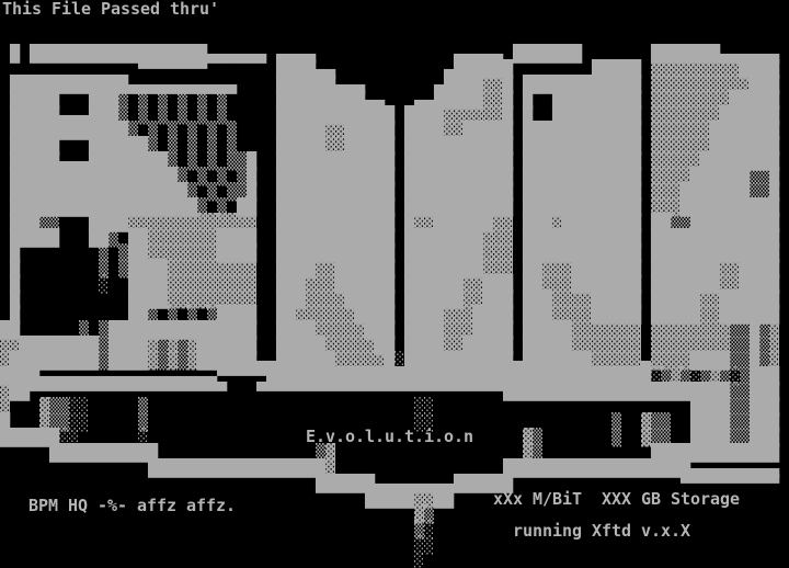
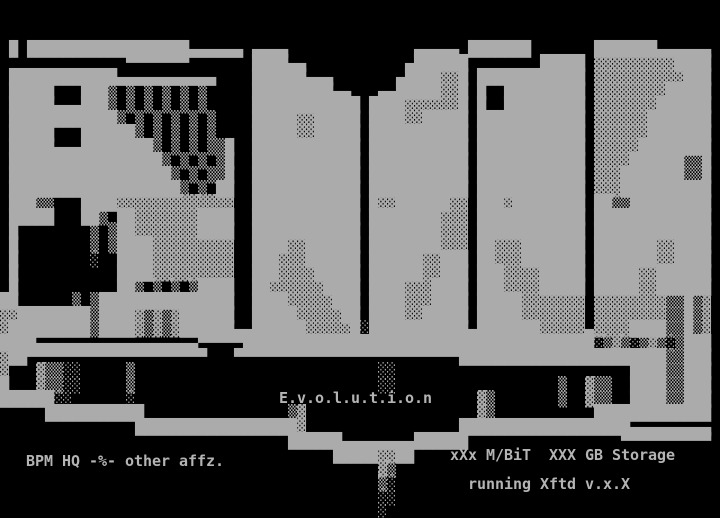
  █ ██████████████████▄▄▄▄▄▄ ▄▄▄▄ ▄▄▄▄▄ ███████ ███████▄▄▄▄▄▄
  ▀▀▀▀▀▀▀ ████▄▄ ▄██████ █████ ▓▓▓▓▓▓▓▓▓████
  ████████████▄▄▄▄▄▄▄▄▄▄▄ ██████▄▄▄ ▄████▓▓█ ████████████ ▓▓▓▓▓▓▓▓▓▓███
  █████ ███▒ ▒ ▒ ▒ ▒ ▒ █████████▄▄ ▄▄█████▓▓█ █ █████████ ▓▓▓▓▓▓▓▓█████
  █████▄▄▄███▒ ▒ ▒ ▒ ▒ ▒ ████████████ ████▓▓▓▓▓▓█ █ █████████ ▓▓▓▓▓▓▓██████
  ████████████▒ ▒ ▒ ▒ ▒ ▒ █████▓▓█████ ████▓▓█████ ████████████ ▓▓▓▓▓▓███████
  █████ ██████▒ ▒ ▒ ▒ ▒ █████▓▓█████ ███████████ ████████████ ▓▓▓▓▓▓███████
  █████▄▄▄████████▒ ▒ ▒ ▒▒█ ████████████ ███████████ ████████████ ▓▓▓▓▓████████
  █████████████████▒ ▒ ▒ ▒█ ████████████ ███████████ ████████████ ▓▓▓▓██████▒▒█
  ██████████████████▒ ▒ ▒▒█ ████████████ ███████████ ████████████ ▓▓▓███████▒▒█
  ███████████████████▒ ▒ ██ ████████████ ███████████ ████████████ ▓▓▓██████████
  ███▒▒ ████▓▓▓▓▓▓▓▓▓▓▓▓▓ ████████████ █▓▓██████▓▓ ███▓████████ ██▒▒█████████
  █████ ██▒ ██▓▓▓▓▓▓▓████ ████████████ ████████▓▓▓ ████████████ █████████████
  █ ▒ ▒██▓▓▓▓▓▓▓████ ████████████ ████████▓▓▓ ████████████ █████████████
  █ ▒ ▒████▓▓▓▓▓▓▓▓▓ ████▓▓██████ ████████▓▓▓ ██▓▓▓███████ ███████▓▓████
  █ ░ ████▓▓▓▓▓▓▓▓▓ ███▓▓▓██████ ██████▓▓███ ██▓▓▓███████ ███████▓▓████
  █ ████▓▓▓▓▓▓▓▓▓ ███▓▓▓▓█████ ██████▓▓███ ███▓▓▓▓█████ █████▓▓██████
  █ ██▒ ▒ ▒ ▒████ ██▓▓▓▓▓▓████ ████▓▓▓████ ███▓▓▓▓█████ █████▓▓██████
  ██ ▒ ▒███████████████ ████▓▓▓▓▓███ ████▓▓▓████ █████▓▓▓▓▓▓▓ ▓▓▓▓▓▓▓▓▒▒█▒▓
  ▓▓████████▒████▓▒▓▒▓██████ █████▓▓▓▓▓██ ████▓▓█████ █████▓▓▓▓▓▓▓ ▓▓▓▓▓▓▓▓▒▒█▒▓
  ▓█████████▒████▓▒▓▒▓██████▄▄██████▓▓▓▓▓█░███████████▄███████▓▓▓▓▓▄▓▓▓▓████▒▒█▒▓
  ████▄▄▄▄▄▄▄▄▄▄▄▄▄▄▄▄▄▄▀▀▀▀▀███████████████████████████████████████░▒▓▒░▒▓▒░▒███
  ▓██▀▀▀▀▀▀▀▀▀▀▀▀▀▀▀▀▀▀▀▀ ▀▀▀▀▀▀▀▀▀▀▀▀▀▀▀▀▀▀▀▀▀▀▀▀▀███████████████████████▒▒███
  ▓ ▓▒▒░░ ▒ ░░ ████▒▒███
  █ ▓▒▒░░ ▒ ░░ ▒ ▓▒▒ ████▒▒███
  ██████░░ ░ ▓▒ ▒ ▓▒▒ ████▒▒███
  ███████████ ▒▓ ▓▒ █████████████
  ██████████████████▓ ███████████████████▄▄▄▄▄▄▄▄▄
  ██████▄▄▄▄▄▄▄▄██████ ▀▀▀▀▀▀▀▀▀▀
  █████▓▓██
  ▓▒
  ▒░
  ░░
  ░
- This File Passed thru'
  E.v.o.l.u.t.i.o.n
- BPM HQ -%- affz affz.
+ BPM HQ -%- other affz.
  xXx M/BiT XXX GB Storage
  running Xftd v.x.X
